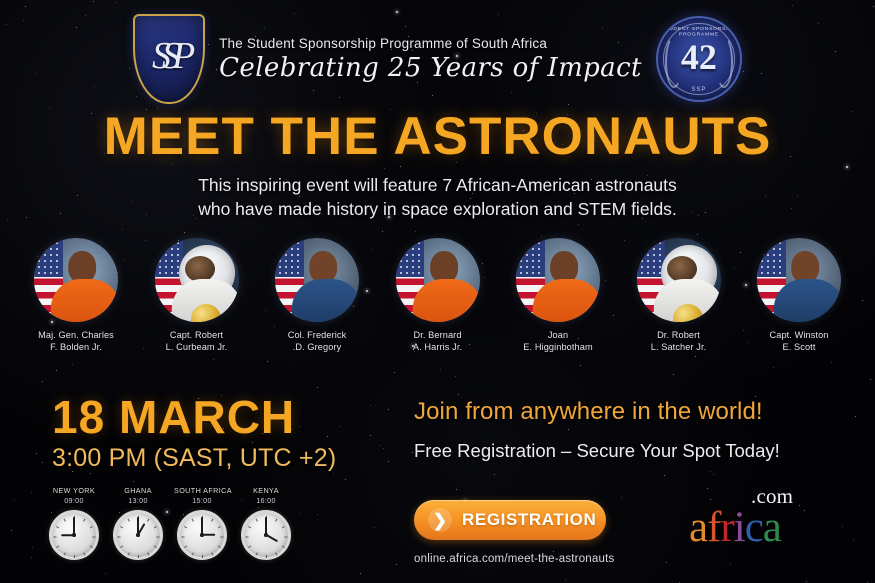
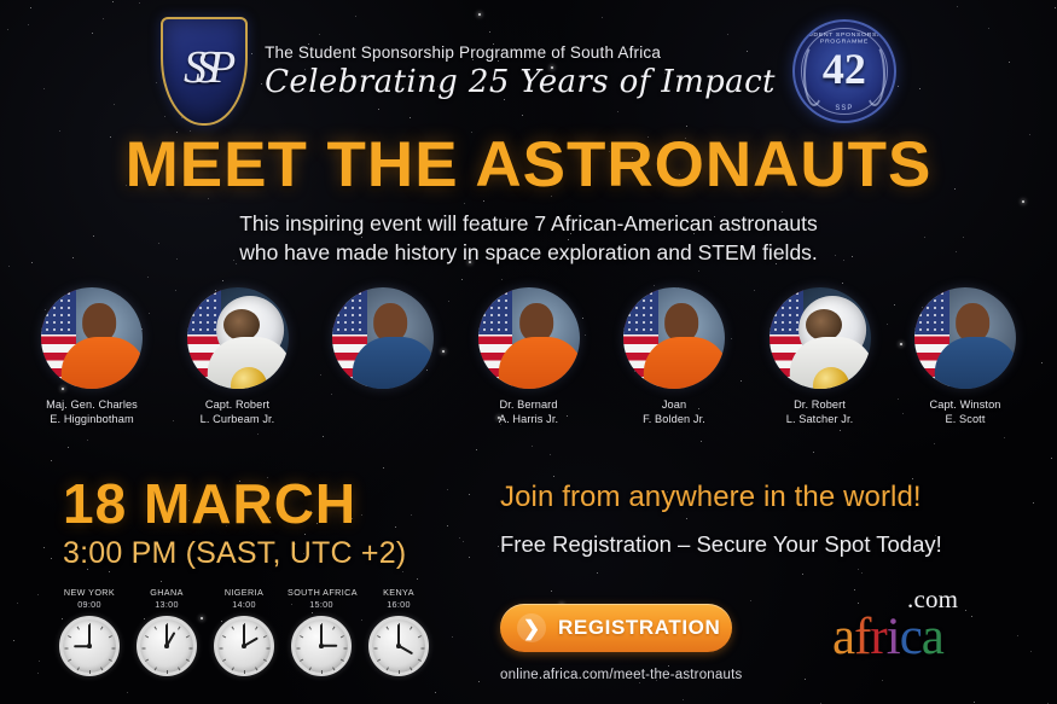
  SSP
  The Student Sponsorship Programme of South Africa
  Celebrating 25 Years of Impact
  42
  MEET THE ASTRONAUTS
  This inspiring event will feature 7 African-American astronauts
  who have made history in space exploration and STEM fields.
  Maj. Gen. Charles
- F. Bolden Jr.
+ E. Higginbotham
  Capt. Robert
  L. Curbeam Jr.
- Col. Frederick
- .D. Gregory
  Dr. Bernard
  A. Harris Jr.
  Joan
- E. Higginbotham
+ F. Bolden Jr.
  Dr. Robert
  L. Satcher Jr.
  Capt. Winston
  E. Scott
  18 MARCH
  3:00 PM (SAST, UTC +2)
  Join from anywhere in the world!
  Free Registration – Secure Your Spot Today!
  ❯
  REGISTRATION
  online.africa.com/meet-the-astronauts
  NEW YORK
  09:00
  GHANA
  13:00
+ NIGERIA
+ 14:00
  SOUTH AFRICA
  15:00
  KENYA
  16:00
  .com
  africa
